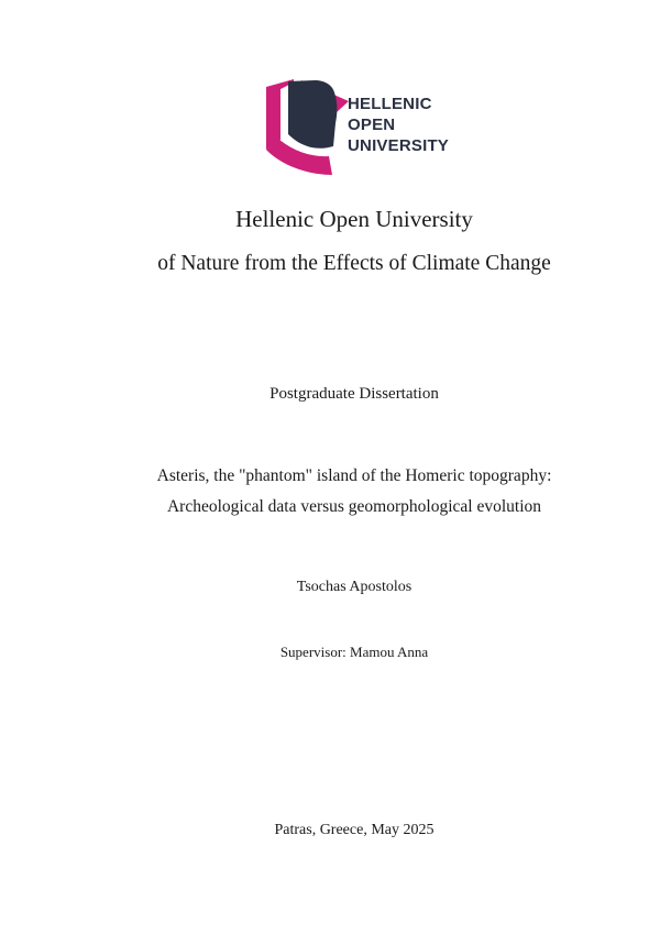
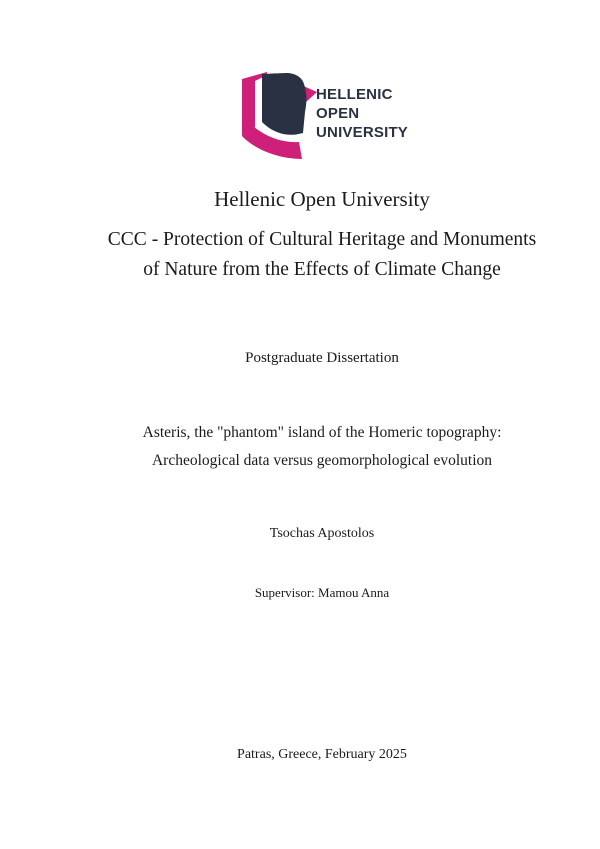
  HELLENIC
  OPEN
  UNIVERSITY
  Hellenic Open University
+ CCC - Protection of Cultural Heritage and Monuments
  of Nature from the Effects of Climate Change
  Postgraduate Dissertation
  Asteris, the "phantom" island of the Homeric topography:
  Archeological data versus geomorphological evolution
  Tsochas Apostolos
  Supervisor: Mamou Anna
- Patras, Greece, May 2025
+ Patras, Greece, February 2025
